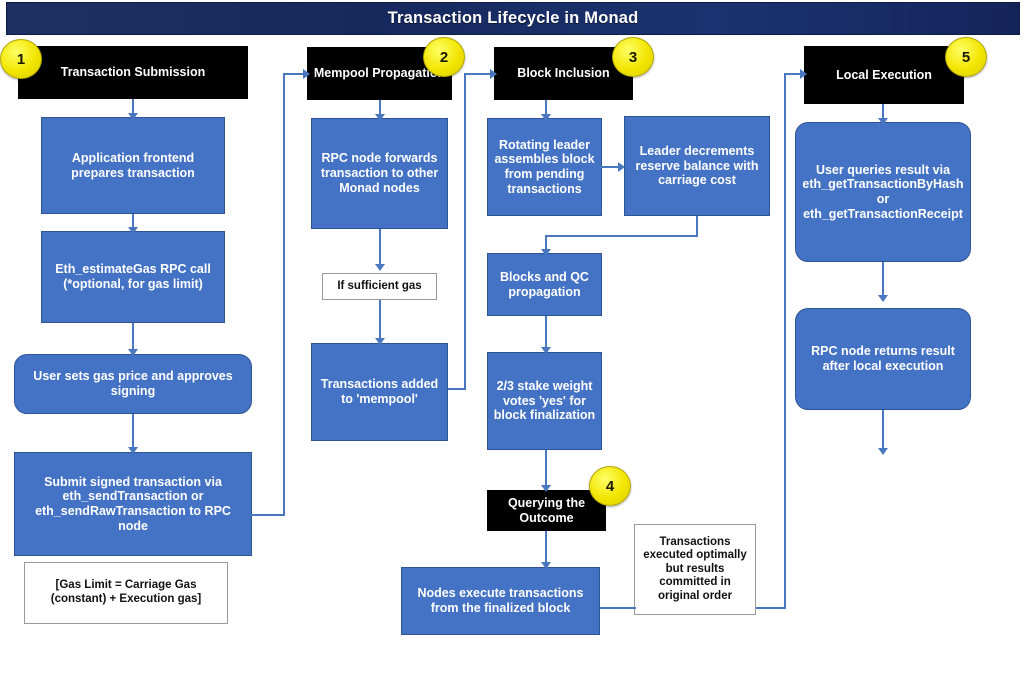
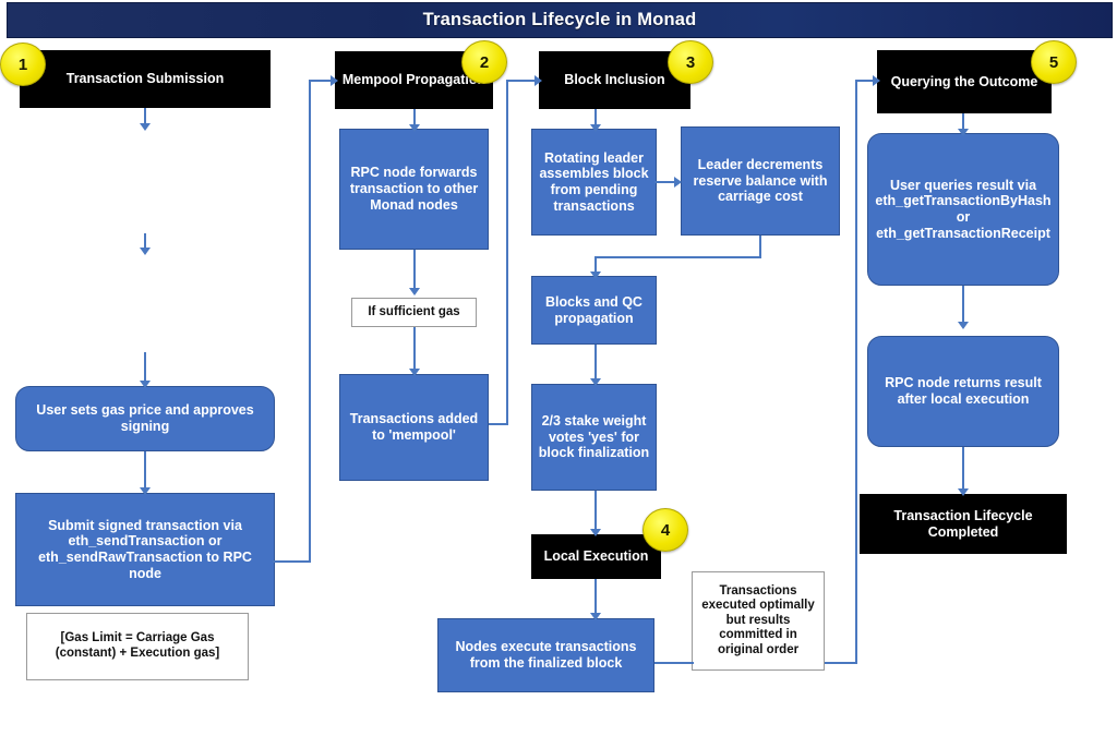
  Transaction Lifecycle in Monad
  Transaction Submission
- Application frontend prepares transaction
- Eth_estimateGas RPC call (*optional, for gas limit)
  User sets gas price and approves signing
  Submit signed transaction via eth_sendTransaction or eth_sendRawTransaction to RPC node
  [Gas Limit = Carriage Gas (constant) + Execution gas]
  Mempool Propagati
  RPC node forwards transaction to other Monad nodes
  If sufficient gas
  Transactions added to 'mempool'
  Block Inclusion
  Rotating leader assembles block from pending transactions
  Leader decrements reserve balance with carriage cost
  Blocks and QC propagation
  2/3 stake weight votes 'yes' for block finalization
- Querying the Outcome
+ Local Execution
  Nodes execute transactions from the finalized block
  Transactions executed optimally but results committed in original order
- Local Execution
+ Querying the Outcome
  User queries result via eth_getTransactionByHash or eth_getTransactionReceipt
  RPC node returns result after local execution
+ Transaction Lifecycle Completed
  1
  2
  3
  4
  5
